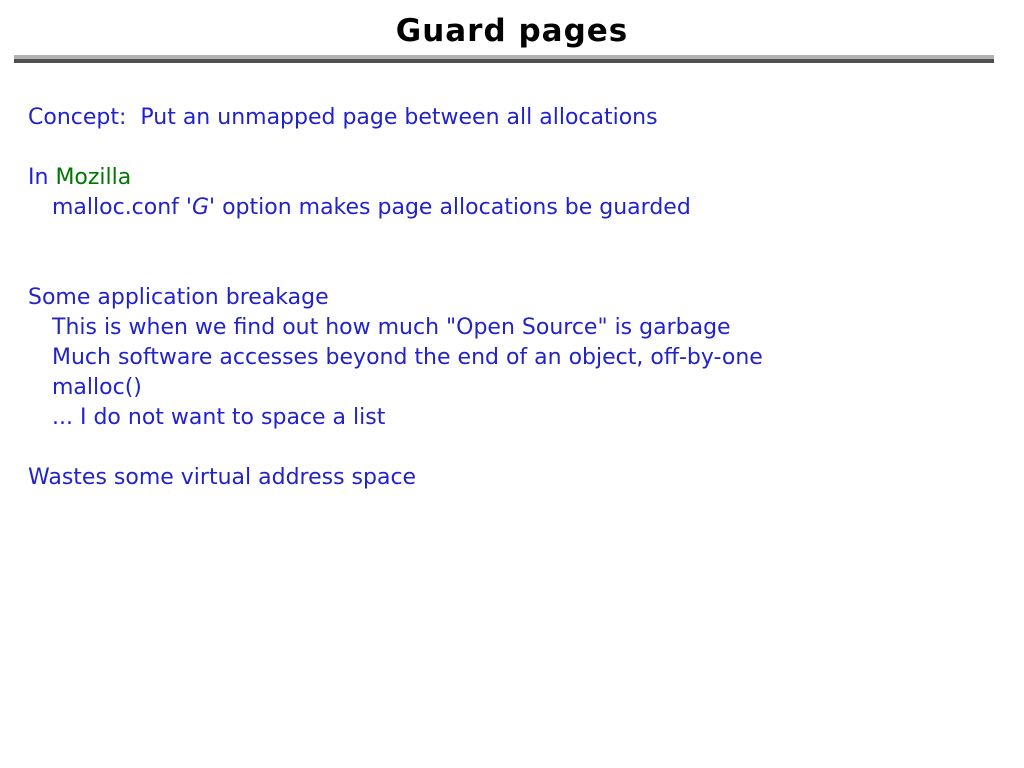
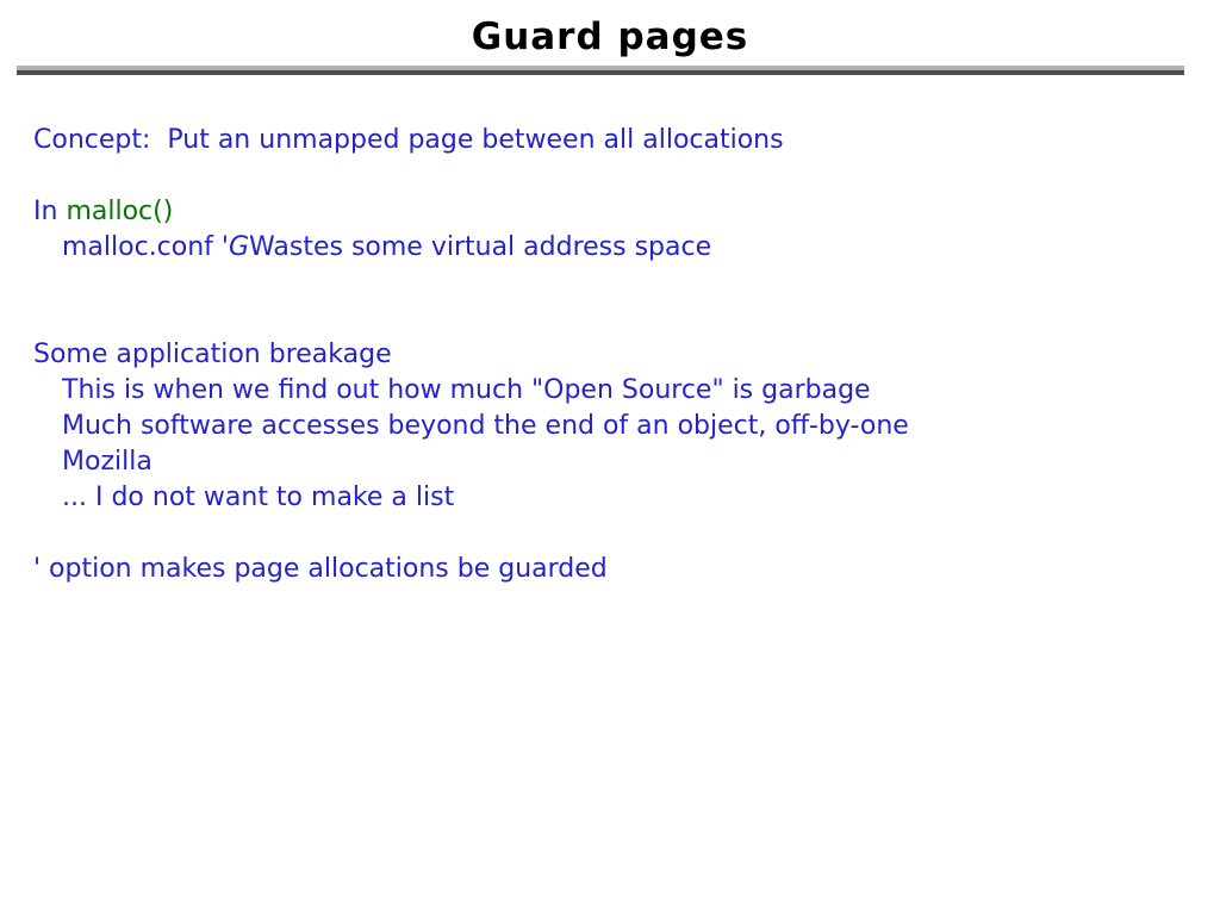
  Guard pages
  Concept: Put an unmapped page between all allocations
- In Mozilla
+ In malloc()
- malloc.conf 'G' option makes page allocations be guarded
+ malloc.conf 'GWastes some virtual address space
  Some application breakage
  This is when we find out how much "Open Source" is garbage
  Much software accesses beyond the end of an object, off-by-one
- malloc()
+ Mozilla
- ... I do not want to space a list
+ ... I do not want to make a list
- Wastes some virtual address space
+ ' option makes page allocations be guarded
